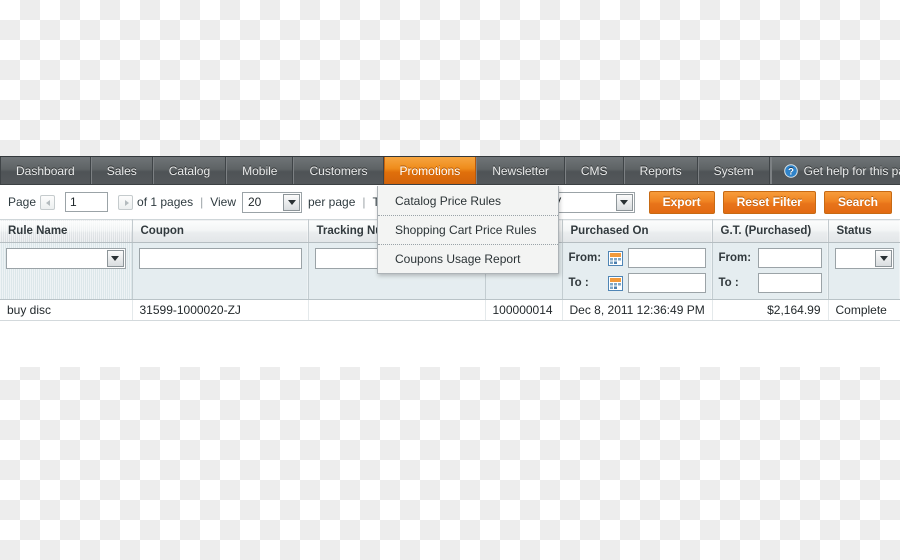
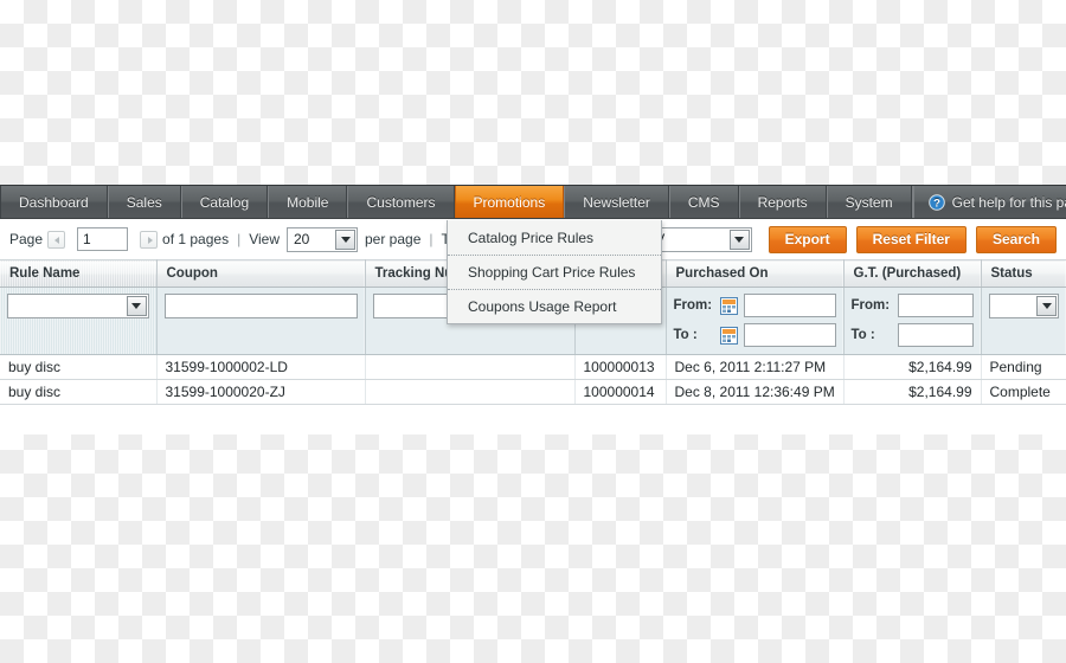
  Dashboard
  Sales
  Catalog
  Mobile
  Customers
  Promotions
  Newsletter
  CMS
  Reports
  System
  ?
  Get help for this p
  Catalog Price Rules
  Shopping Cart Price Rules
  Coupons Usage Report
  Page
  1
  of 1 pages
  |
  View
  20
  per page
  |
  Export
  Reset Filter
  Search
  Rule Name	Coupon	Tracking N		Purchased On	G.T. (Purchased)	Status
  				From: To :	From: To :
+ buy disc	31599-1000002-LD		100000013	Dec 6, 2011 2:11:27 PM	$2,164.99	Pending
  buy disc	31599-1000020-ZJ		100000014	Dec 8, 2011 12:36:49 PM	$2,164.99	Complete
